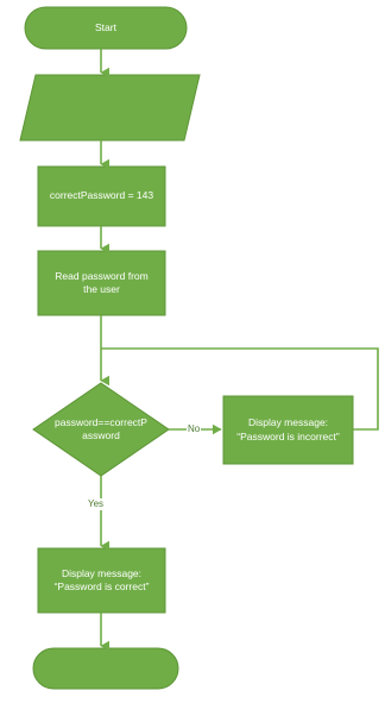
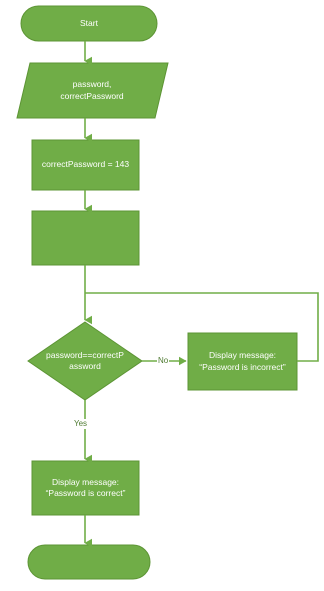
  Start
+ password,
+ correctPassword
  correctPassword = 143
- Read password from
- the user
  password==correctP
  assword
  Display message:
  “Password is incorrect”
  Display message:
  “Password is correct”
  No
  Yes
